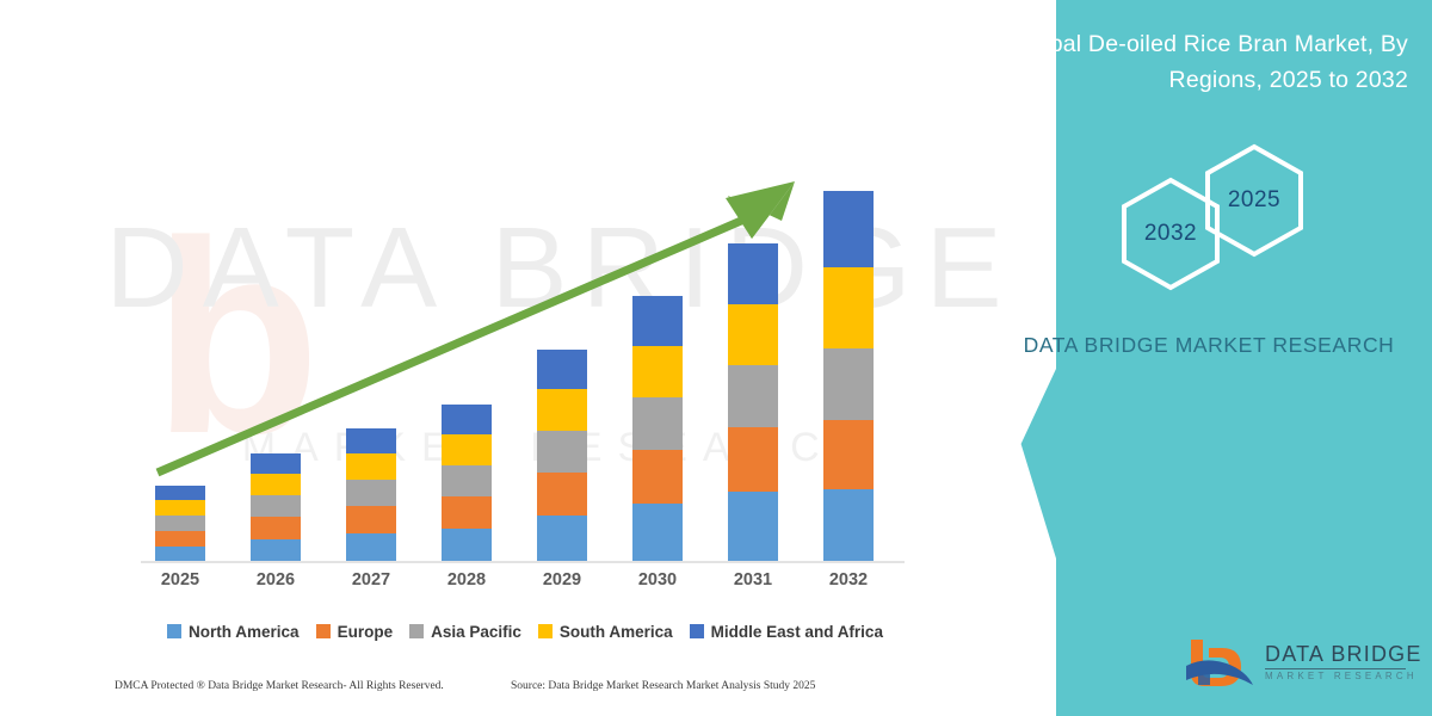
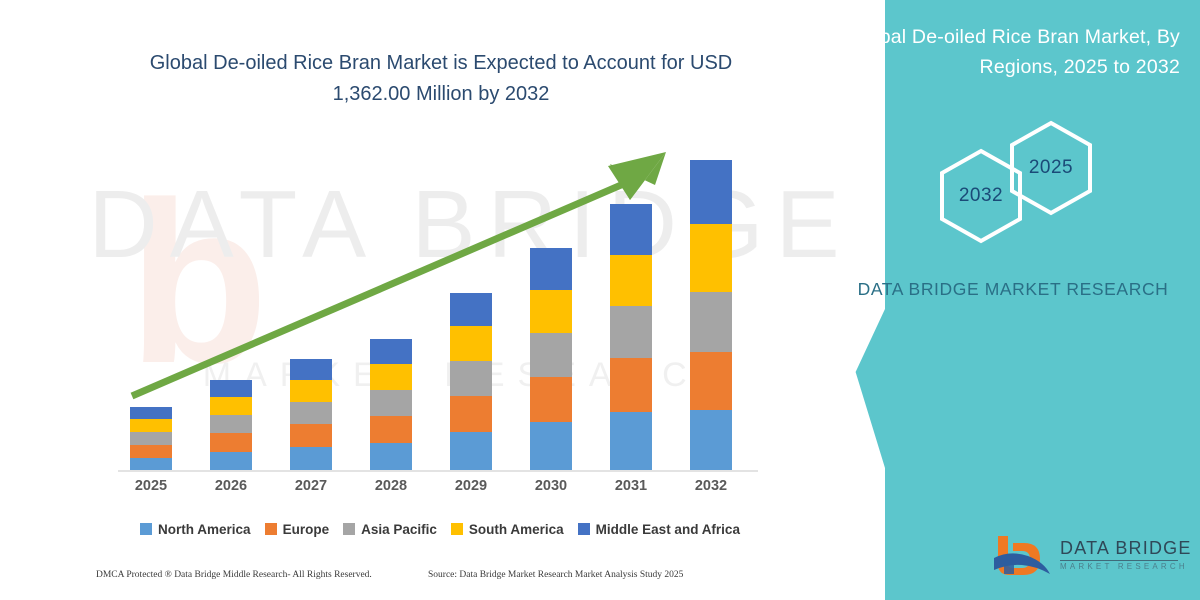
  b
  DATA BIGE
+ Global De-oiled Rice Bran Market is Expected to Account for USD 1,362.00 Million by 2032
  2025
  2026
  2027
  2028
  2029
  2030
  2031
  2032
  North America
  Europe
  Asia Pacific
  South America
  Middle East and Africa
- DMCA Protected ® Data Bridge Market Research- All Rights Reserved.
+ DMCA Protected ® Data Bridge Middle Research- All Rights Reserved.
  Source: Data Bridge Market Research Market Analysis Study 2025
  Global De-oiled Rice Bran Market, By Regions, 2025 to 2032
  2032
  2025
  DATA BRIDGE MARKET RESEARCH
  DATA BRIDGE
  MARKET RESEARCH
